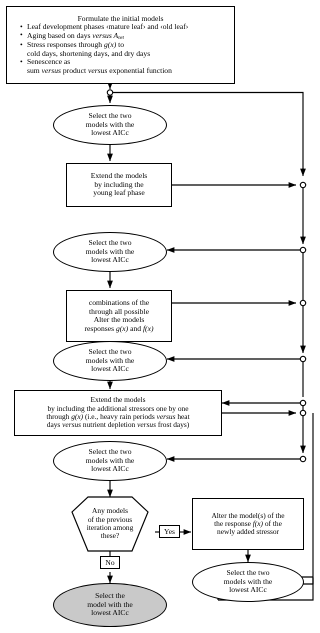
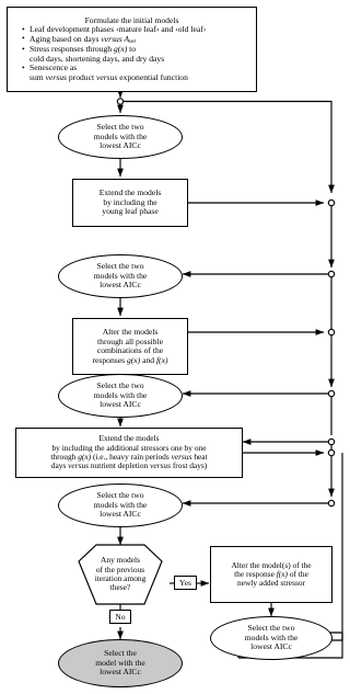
  Formulate the initial models
  Leaf development phases ‹mature leaf› and ‹old leaf›
  Aging based on days versus A
  Stress responses through g(x) to
  cold days, shortening days, and dry days
  Senescence as
  sum versus product versus exponential function
  Select the two
  models with the
  lowest AICc
  Extend the models
  by including the
  young leaf phase
  Select the two
  models with the
  lowest AICc
- combinations of the
+ Alter the models
  through all possible
- Alter the models
+ combinations of the
  responses g(x) and f(x)
  Select the two
  models with the
  lowest AICc
  Extend the models
  by including the additional stressors one by one
  through g(x) (i.e., heavy rain periods versus heat
  days versus nutrient depletion versus frost days)
  Select the two
  models with the
  lowest AICc
  Any models
  of the previous
  iteration among
  these?
  Yes
  No
  Alter the model(s) of the
  the response f(x) of the
  newly added stressor
  Select the two
  models with the
  lowest AICc
  Select the
  model with the
  lowest AICc
